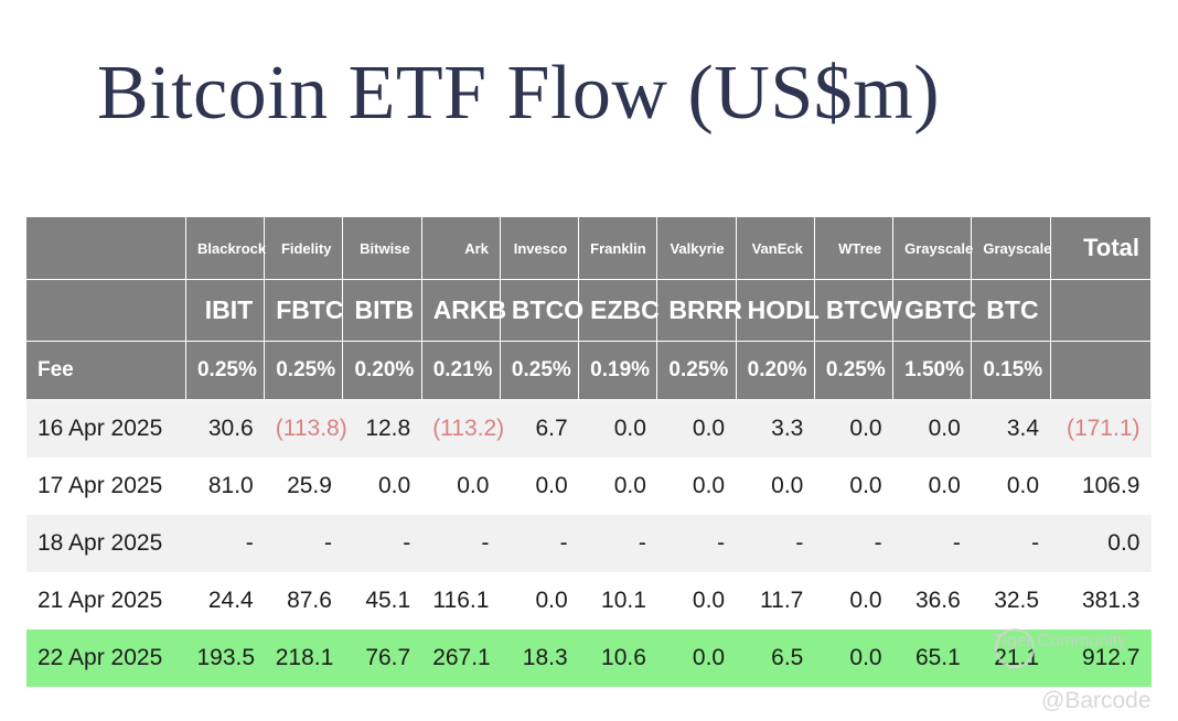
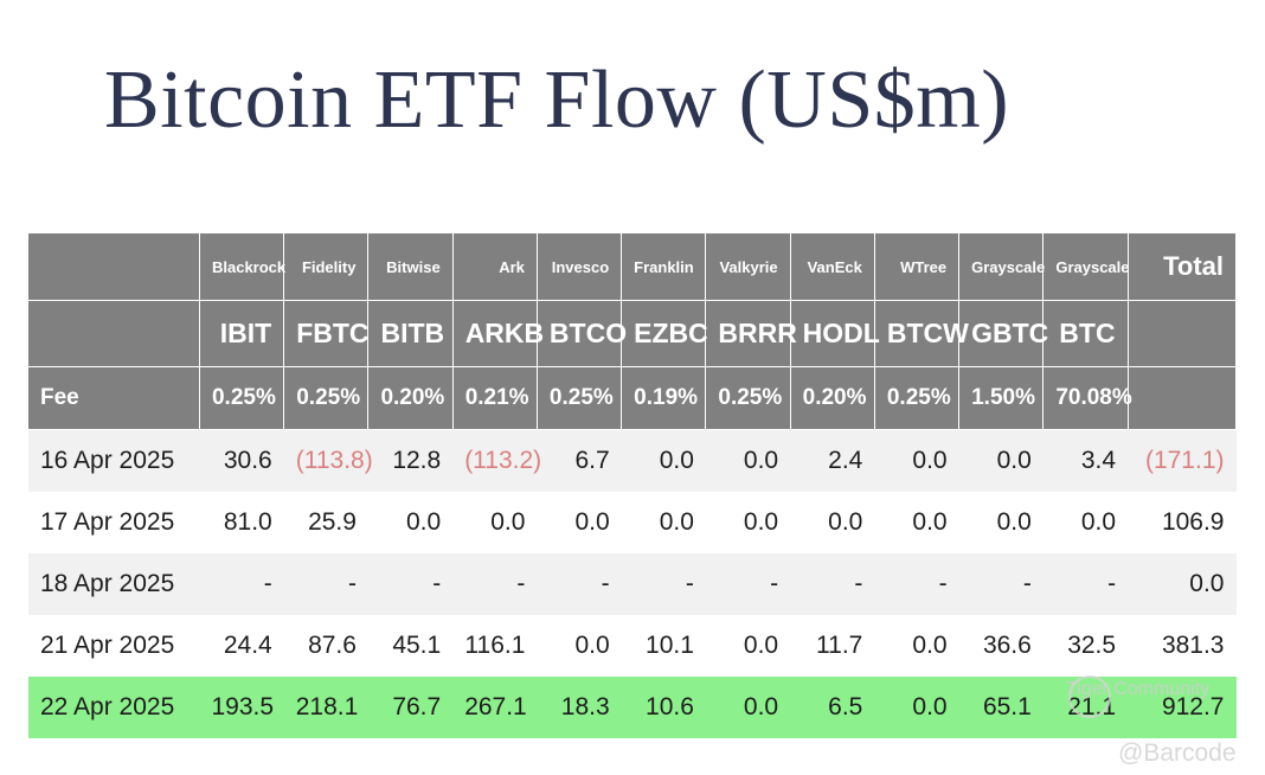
  Bitcoin ETF Flow (US$m)
  	Blackrock	Fidelity	Bitwise	Ark	Invesco	Franklin	Valkyrie	VanEck	WTree	Grayscale	Grayscale	Total
  	IBIT	FBTC	BITB	ARKB	BTCO	EZBC	BRRR	HODL	BTCW	GBTC	BTC
- Fee	0.25%	0.25%	0.20%	0.21%	0.25%	0.19%	0.25%	0.20%	0.25%	1.50%	0.15%
+ Fee	0.25%	0.25%	0.20%	0.21%	0.25%	0.19%	0.25%	0.20%	0.25%	1.50%	70.08%
- 16 Apr 2025	30.6	(113.8)	12.8	(113.2)	6.7	0.0	0.0	3.3	0.0	0.0	3.4	(171.1)
+ 16 Apr 2025	30.6	(113.8)	12.8	(113.2)	6.7	0.0	0.0	2.4	0.0	0.0	3.4	(171.1)
  17 Apr 2025	81.0	25.9	0.0	0.0	0.0	0.0	0.0	0.0	0.0	0.0	0.0	106.9
  18 Apr 2025	-	-	-	-	-	-	-	-	-	-	-	0.0
  21 Apr 2025	24.4	87.6	45.1	116.1	0.0	10.1	0.0	11.7	0.0	36.6	32.5	381.3
  22 Apr 2025	193.5	218.1	76.7	267.1	18.3	10.6	0.0	6.5	0.0	65.1	21.1	912.7
  Tiger Community
  @Barcode
